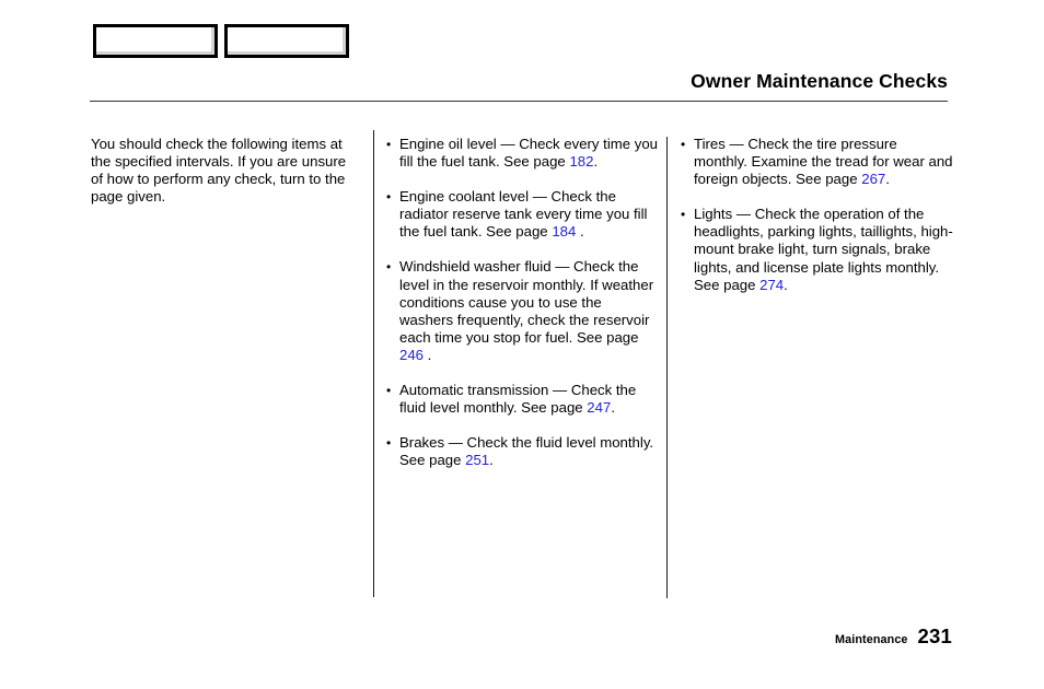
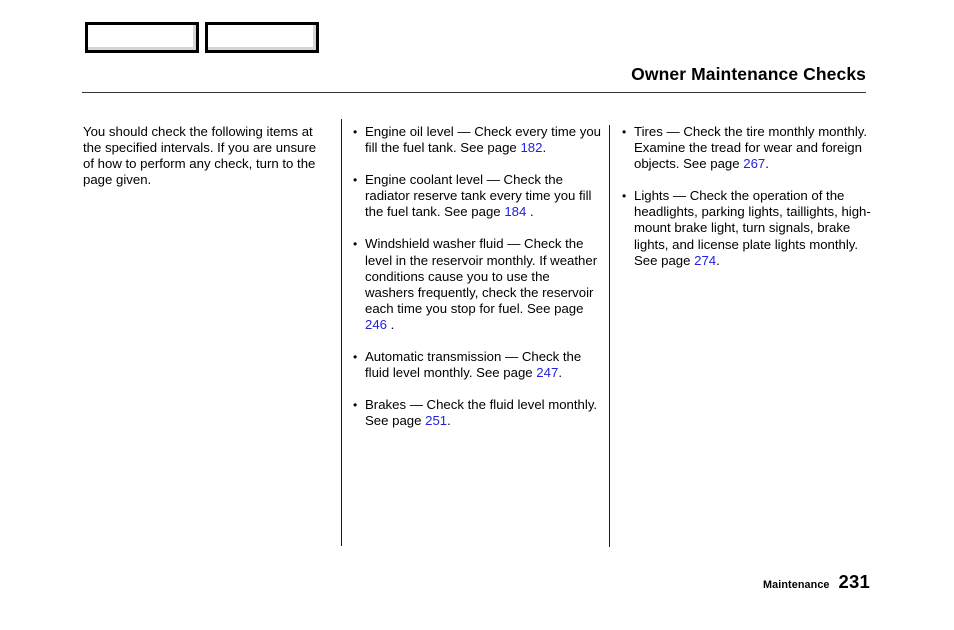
  Owner Maintenance Checks
  You should check the following items at the specified intervals. If you are unsure of how to perform any check, turn to the page given.
  Engine oil level — Check every time you fill the fuel tank. See page 182.
  Engine coolant level — Check the radiator reserve tank every time you fill the fuel tank. See page 184 .
  Windshield washer fluid — Check the level in the reservoir monthly. If weather conditions cause you to use the washers frequently, check the reservoir each time you stop for fuel. See page 246 .
  Automatic transmission — Check the fluid level monthly. See page 247.
  Brakes — Check the fluid level monthly. See page 251.
- Tires — Check the tire pressure monthly. Examine the tread for wear and foreign objects. See page 267.
+ Tires — Check the tire monthly monthly. Examine the tread for wear and foreign objects. See page 267.
  Lights — Check the operation of the headlights, parking lights, taillights, high-mount brake light, turn signals, brake lights, and license plate lights monthly. See page 274.
  Maintenance
  231
